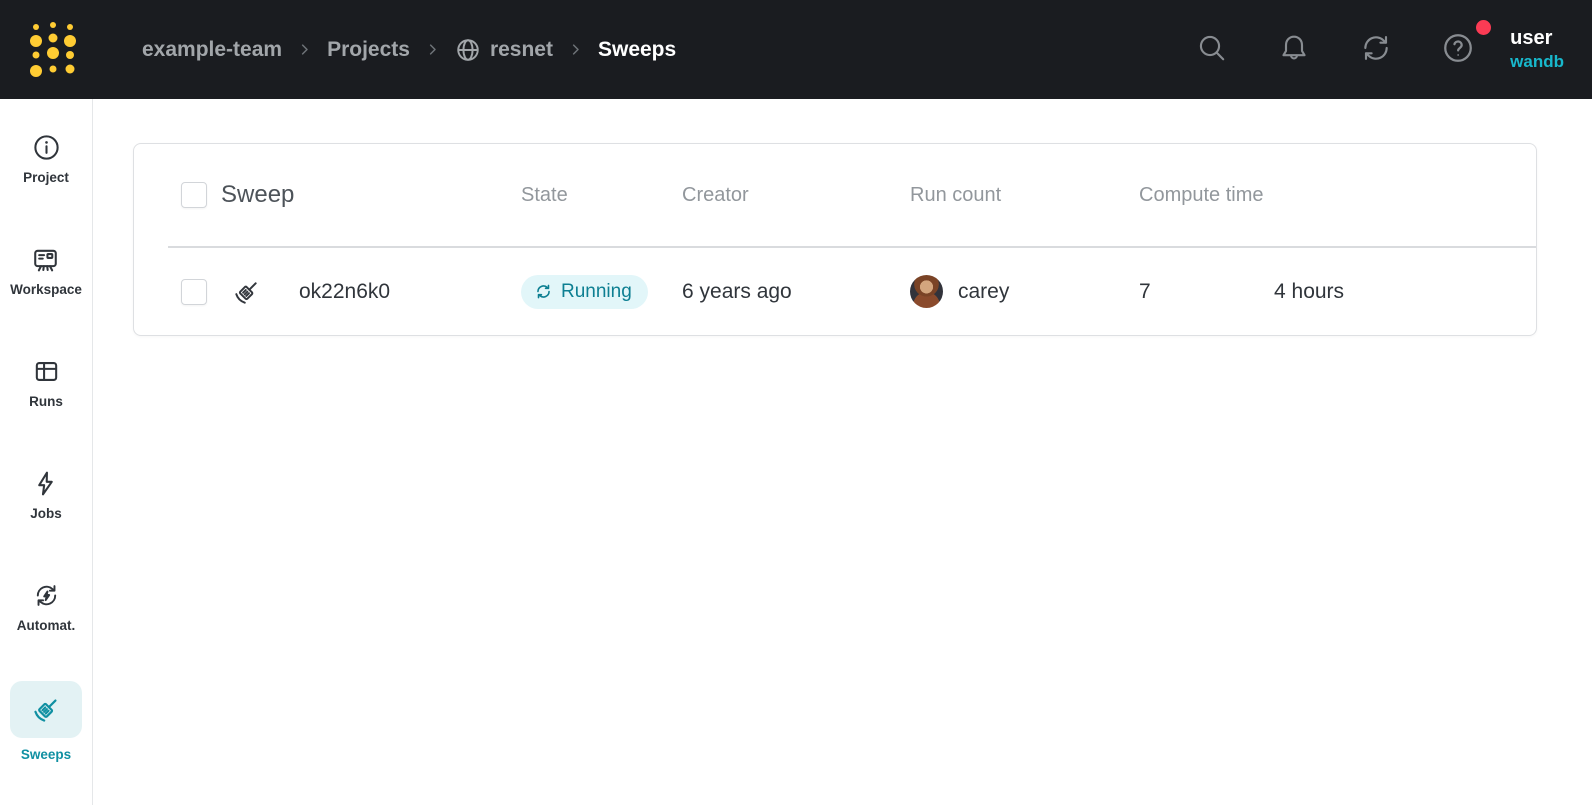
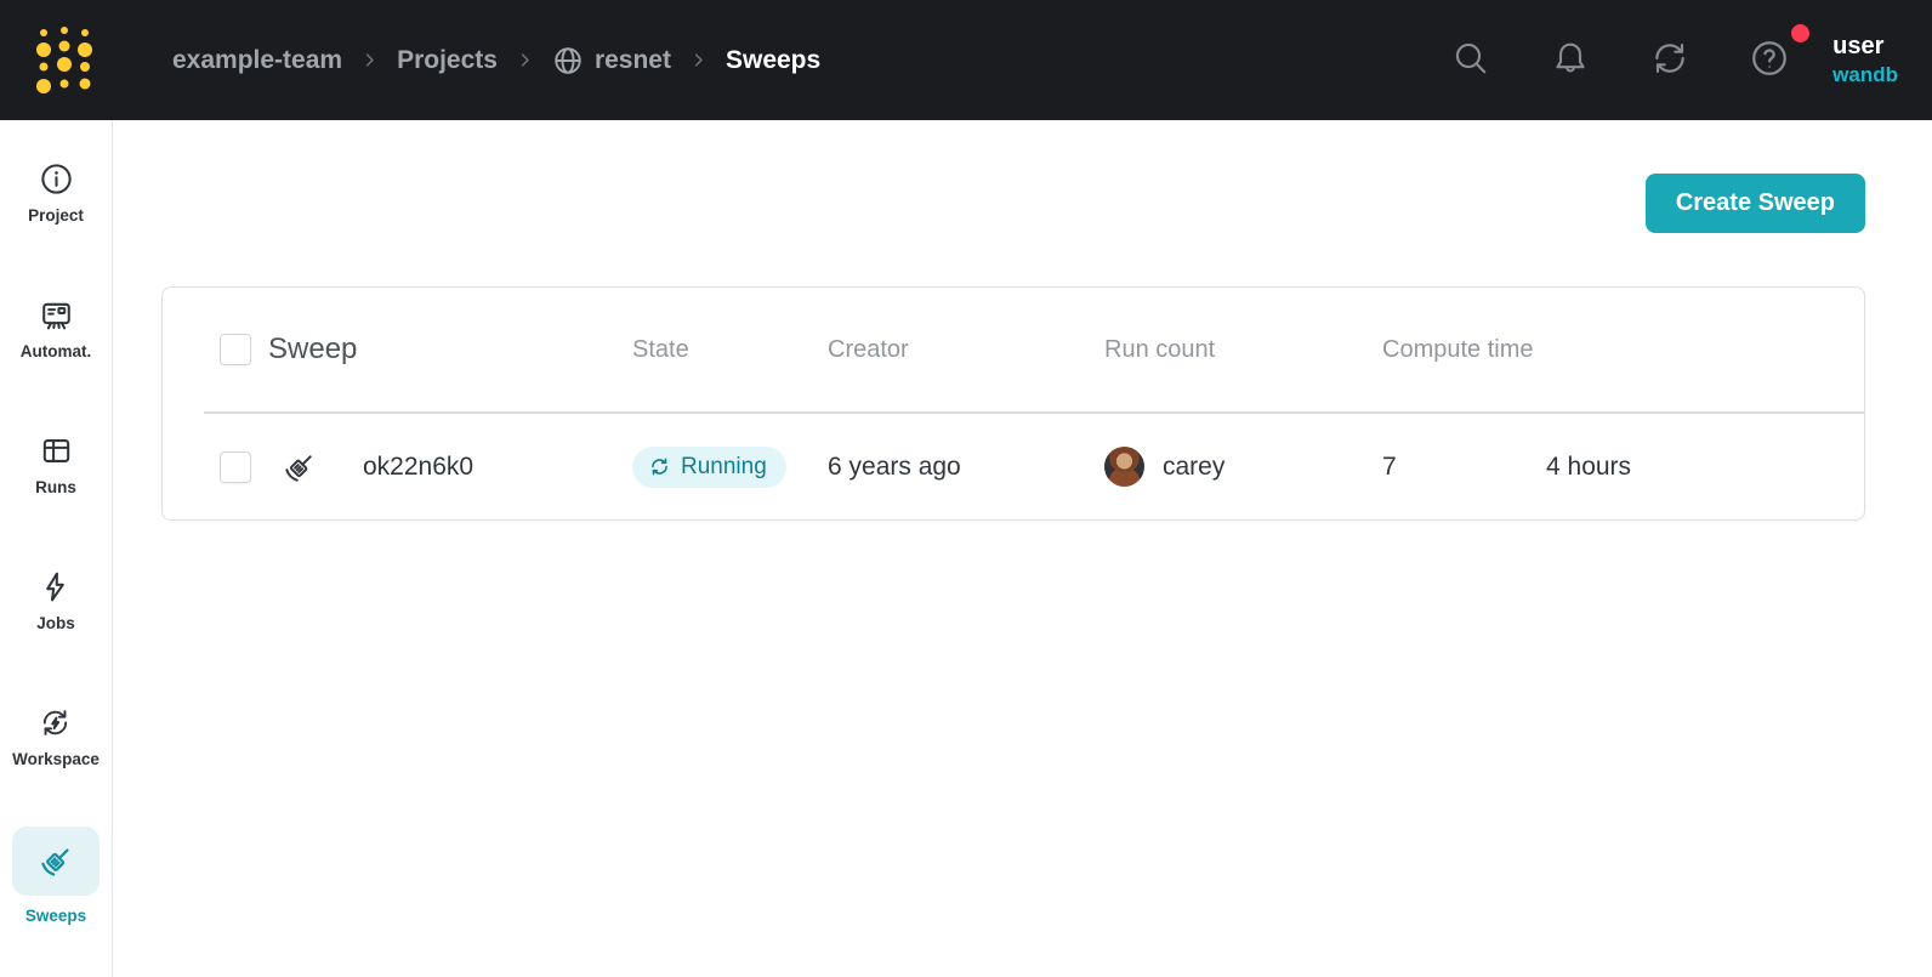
  example-team
  Projects
  resnet
  Sweeps
  user
  wandb
  Project
- Workspace
+ Automat.
  Runs
  Jobs
- Automat.
+ Workspace
  Sweeps
+ Create Sweep
  Sweep
  State
  Creator
  Run count
  Compute time
  ok22n6k0
  Running
  6 years ago
  carey
  7
  4 hours
